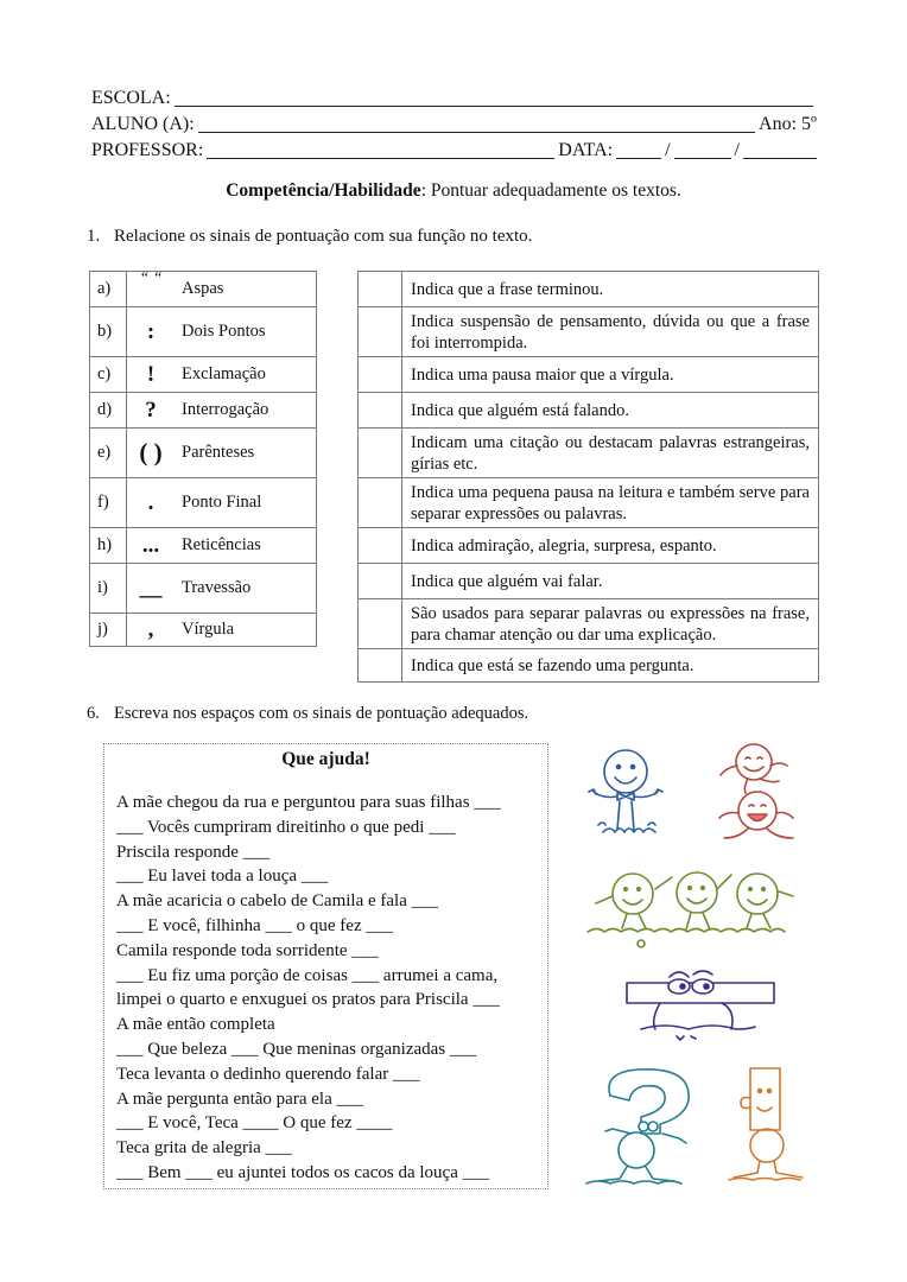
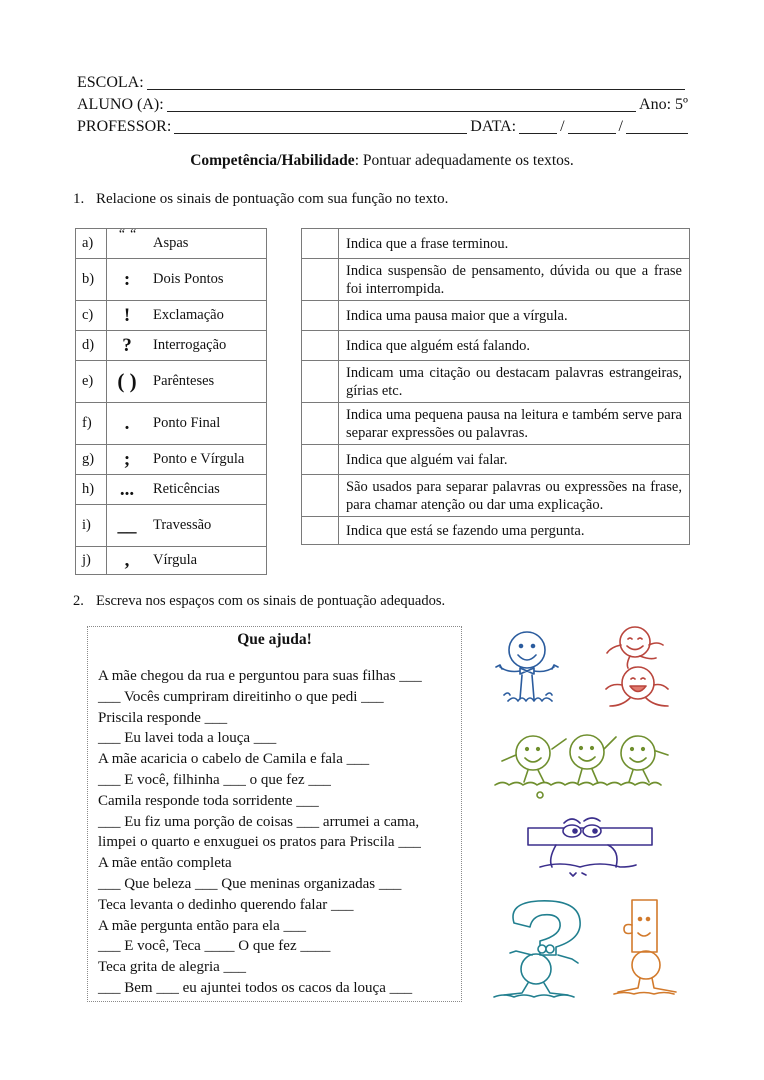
  ESCOLA:
  ALUNO (A):
  Ano:
  5º
  PROFESSOR:
  DATA:
  /
  /
  Competência/Habilidade: Pontuar adequadamente os textos.
  1. Relacione os sinais de pontuação com sua função no texto.
  a)	“ “	Aspas
  b)	:	Dois Pontos
  c)	!	Exclamação
  d)	?	Interrogação
  e)	( )	Parênteses
  f)	.	Ponto Final
+ g)	;	Ponto e Vírgula
  h)	...	Reticências
  i)	__	Travessão
  j)	,	Vírgula
  	Indica que a frase terminou.
  	Indica suspensão de pensamento, dúvida ou que a frase foi interrompida.
  	Indica uma pausa maior que a vírgula.
  	Indica que alguém está falando.
  	Indicam uma citação ou destacam palavras estrangeiras, gírias etc.
  	Indica uma pequena pausa na leitura e também serve para separar expressões ou palavras.
- 	Indica admiração, alegria, surpresa, espanto.
  	Indica que alguém vai falar.
  	São usados para separar palavras ou expressões na frase, para chamar atenção ou dar uma explicação.
  	Indica que está se fazendo uma pergunta.
- 6. Escreva nos espaços com os sinais de pontuação adequados.
+ 2. Escreva nos espaços com os sinais de pontuação adequados.
  Que ajuda!
  A mãe chegou da rua e perguntou para suas filhas ___
  ___ Vocês cumpriram direitinho o que pedi ___
  Priscila responde ___
  ___ Eu lavei toda a louça ___
  A mãe acaricia o cabelo de Camila e fala ___
  ___ E você, filhinha ___ o que fez ___
  Camila responde toda sorridente ___
  ___ Eu fiz uma porção de coisas ___ arrumei a cama,
  limpei o quarto e enxuguei os pratos para Priscila ___
  A mãe então completa
  ___ Que beleza ___ Que meninas organizadas ___
  Teca levanta o dedinho querendo falar ___
  A mãe pergunta então para ela ___
  ___ E você, Teca ____ O que fez ____
  Teca grita de alegria ___
  ___ Bem ___ eu ajuntei todos os cacos da louça ___
